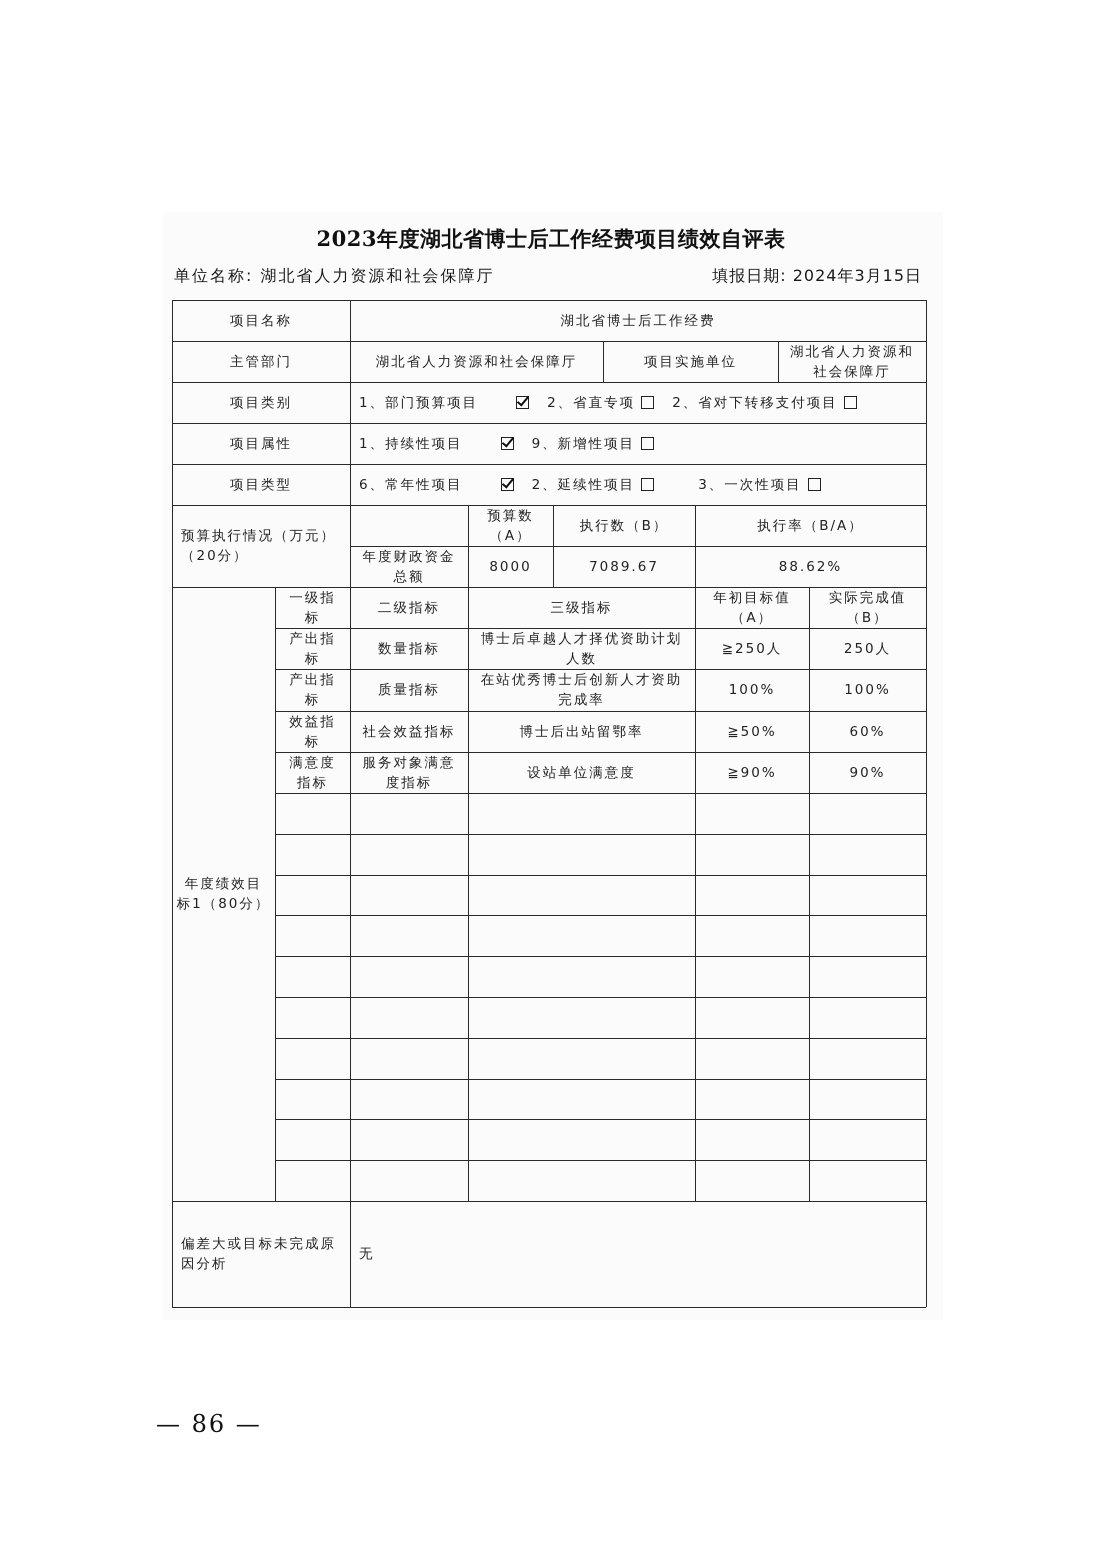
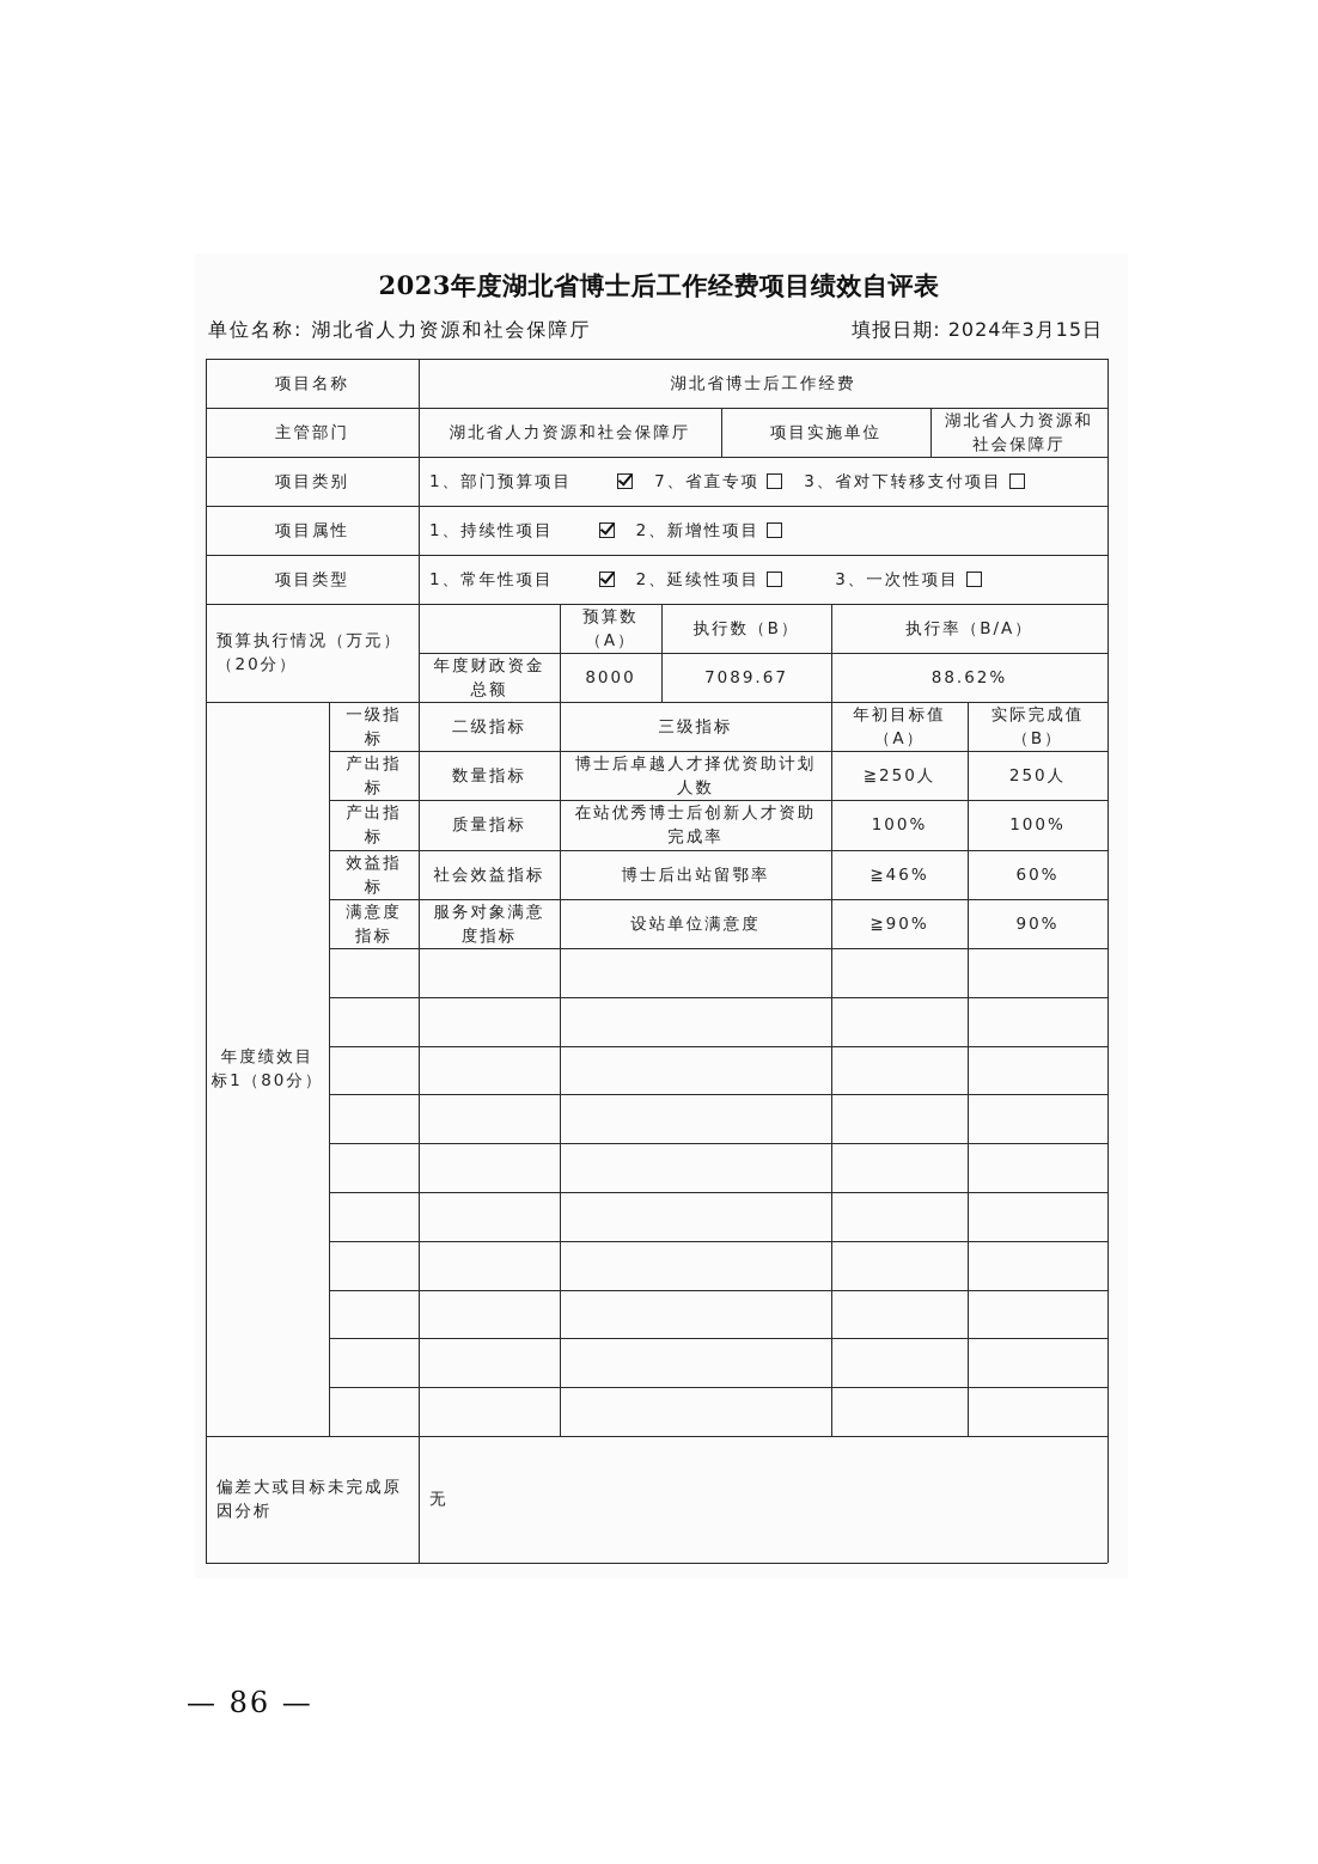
  2023年度湖北省博士后工作经费项目绩效自评表
  单位名称: 湖北省人力资源和社会保障厅
  填报日期: 2024年3月15日
  项目名称
  湖北省博士后工作经费
  主管部门
  湖北省人力资源和社会保障厅
  项目实施单位
  湖北省人力资源和
  社会保障厅
  项目类别
  1、部门预算项目
- 2、省直专项
+ 7、省直专项
- 2、省对下转移支付项目
+ 3、省对下转移支付项目
  项目属性
  1、持续性项目
- 9、新增性项目
+ 2、新增性项目
  项目类型
- 6、常年性项目
+ 1、常年性项目
  2、延续性项目
  3、一次性项目
  预算执行情况（万元）
  （20分）
  预算数
  （A）
  执行数（B）
  执行率（B/A）
  年度财政资金
  总额
  8000
  7089.67
  88.62%
  年度绩效目
  标1（80分）
  一级指
  标
  二级指标
  三级指标
  年初目标值
  （A）
  实际完成值
  （B）
  产出指
  标
  数量指标
  博士后卓越人才择优资助计划
  人数
  ≧250人
  250人
  产出指
  标
  质量指标
  在站优秀博士后创新人才资助
  完成率
  100%
  100%
  效益指
  标
  社会效益指标
  博士后出站留鄂率
- ≧50%
+ ≧46%
  60%
  满意度
  指标
  服务对象满意
  度指标
  设站单位满意度
  ≧90%
  90%
  偏差大或目标未完成原
  因分析
  无
  — 86 —
